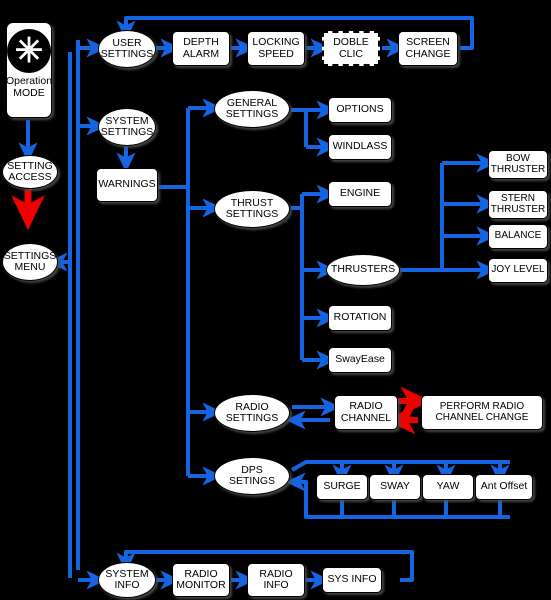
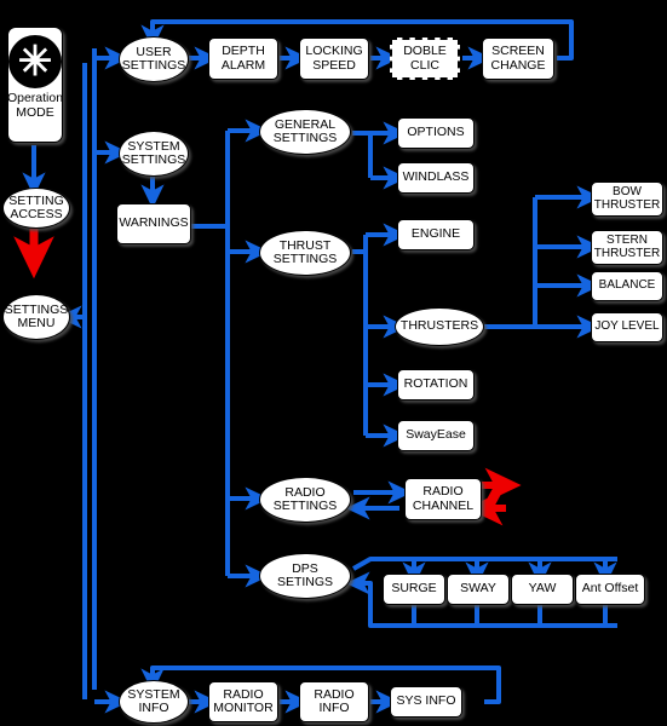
  ✳
  Operation
  MODE
  SETTING
  ACCESS
  SETTINGS
  MENU
  USER
  SETTINGS
  DEPTH
  ALARM
  LOCKING
  SPEED
  DOBLE
  CLIC
  SCREEN
  CHANGE
  SYSTEM
  SETTINGS
  WARNINGS
  GENERAL
  SETTINGS
  THRUST
  SETTINGS
  RADIO
  SETTINGS
  DPS
  SETINGS
  OPTIONS
  WINDLASS
  ENGINE
  THRUSTERS
  ROTATION
  SwayEase
  BOW
  THRUSTER
  STERN
  THRUSTER
  BALANCE
  JOY LEVEL
  RADIO
  CHANNEL
- PERFORM RADIO
- CHANNEL CHANGE
  SURGE
  SWAY
  YAW
  Ant Offset
  SYSTEM
  INFO
  RADIO
  MONITOR
  RADIO
  INFO
  SYS INFO
